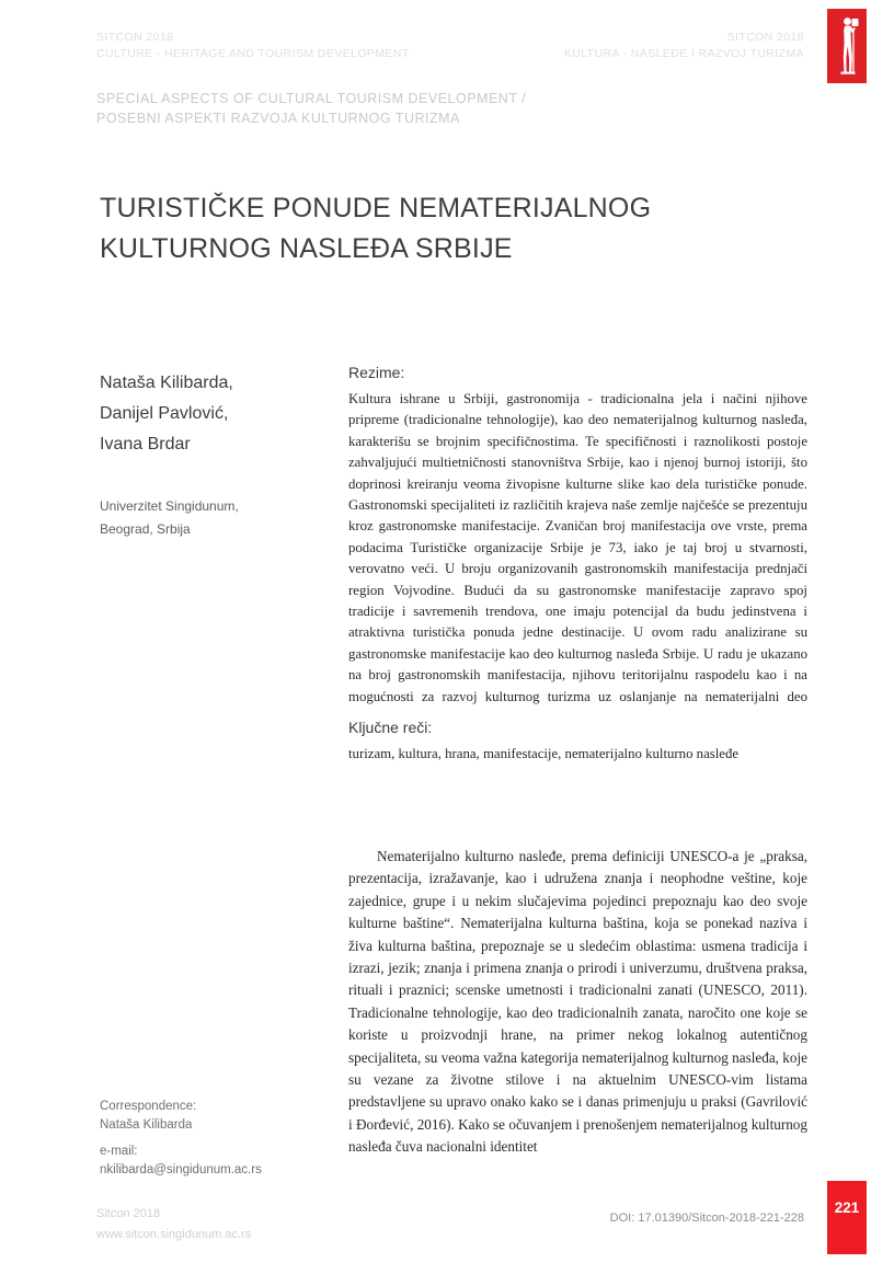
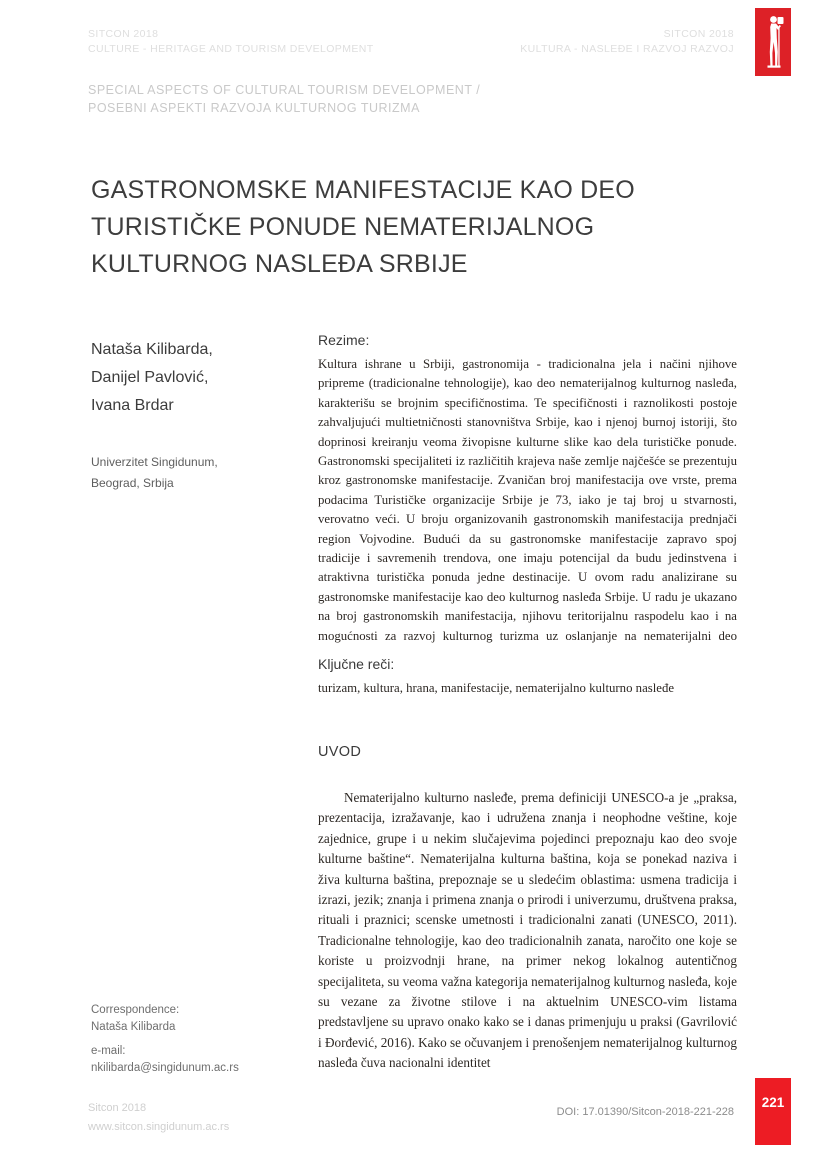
  SITCON 2018
  CULTURE - HERITAGE AND TOURISM DEVELOPMENT
  SITCON 2018
- KULTURA - NASLEĐE I RAZVOJ TURIZMA
+ KULTURA - NASLEĐE I RAZVOJ RAZVOJ
  SPECIAL ASPECTS OF CULTURAL TOURISM DEVELOPMENT /
  POSEBNI ASPEKTI RAZVOJA KULTURNOG TURIZMA
+ GASTRONOMSKE MANIFESTACIJE KAO DEO
  TURISTIČKE PONUDE NEMATERIJALNOG
  KULTURNOG NASLEĐA SRBIJE
  Nataša Kilibarda,
  Danijel Pavlović,
  Ivana Brdar
  Univerzitet Singidunum,
  Beograd, Srbija
  Rezime:
  Kultura ishrane u Srbiji, gastronomija - tradicionalna jela i načini njihove pripreme (tradicionalne tehnologije), kao deo nematerijalnog kulturnog nasleđa, karakterišu se brojnim specifičnostima. Te specifičnosti i raznolikosti postoje zahvaljujući multietničnosti stanovništva Srbije, kao i njenoj burnoj istoriji, što doprinosi kreiranju veoma živopisne kulturne slike kao dela turističke ponude. Gastronomski specijaliteti iz različitih krajeva naše zemlje najčešće se prezentuju kroz gastronomske manifestacije. Zvaničan broj manifestacija ove vrste, prema podacima Turističke organizacije Srbije je 73, iako je taj broj u stvarnosti, verovatno veći. U broju organizovanih gastronomskih manifestacija prednjači region Vojvodine. Budući da su gastronomske manifestacije zapravo spoj tradicije i savremenih trendova, one imaju potencijal da budu jedinstvena i atraktivna turistička ponuda jedne destinacije. U ovom radu analizirane su gastronomske manifestacije kao deo kulturnog nasleđa Srbije. U radu je ukazano na broj gastronomskih manifestacija, njihovu teritorijalnu raspodelu kao i na mogućnosti za razvoj kulturnog turizma uz oslanjanje na nematerijalni deo
  Ključne reči:
  turizam, kultura, hrana, manifestacije, nematerijalno kulturno nasleđe
+ UVOD
  Nematerijalno kulturno nasleđe, prema definiciji UNESCO-a je „praksa, prezentacija, izražavanje, kao i udružena znanja i neophodne veštine, koje zajednice, grupe i u nekim slučajevima pojedinci prepoznaju kao deo svoje kulturne baštine“. Nematerijalna kulturna baština, koja se ponekad naziva i živa kulturna baština, prepoznaje se u sledećim oblastima: usmena tradicija i izrazi, jezik; znanja i primena znanja o prirodi i univerzumu, društvena praksa, rituali i praznici; scenske umetnosti i tradicionalni zanati (UNESCO, 2011). Tradicionalne tehnologije, kao deo tradicionalnih zanata, naročito one koje se koriste u proizvodnji hrane, na primer nekog lokalnog autentičnog specijaliteta, su veoma važna kategorija nematerijalnog kulturnog nasleđa, koje su vezane za životne stilove i na aktuelnim UNESCO-vim listama predstavljene su upravo onako kako se i danas primenjuju u praksi (Gavrilović i Đorđević, 2016). Kako se očuvanjem i prenošenjem nematerijalnog kulturnog nasleđa čuva nacionalni identitet
  Correspondence:
  Nataša Kilibarda
  e-mail:
  nkilibarda@singidunum.ac.rs
  Sitcon 2018
  www.sitcon.singidunum.ac.rs
  DOI: 17.01390/Sitcon-2018-221-228
  221
